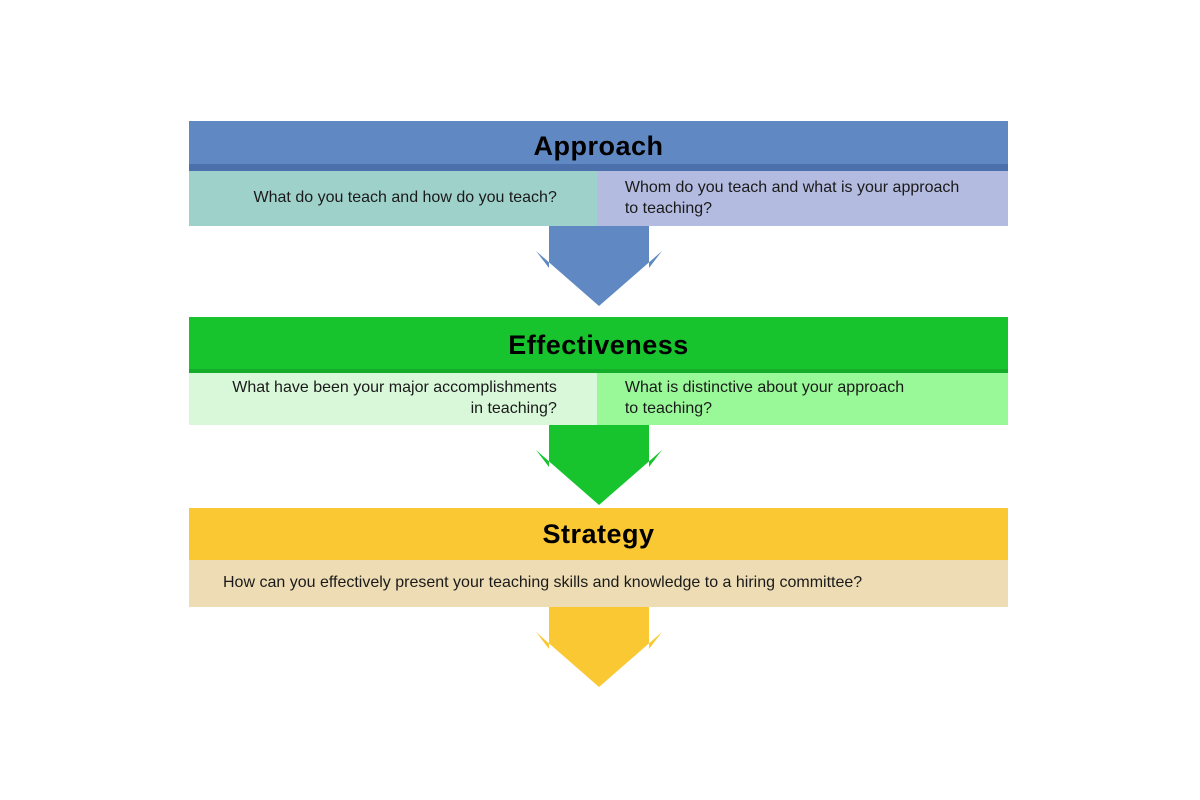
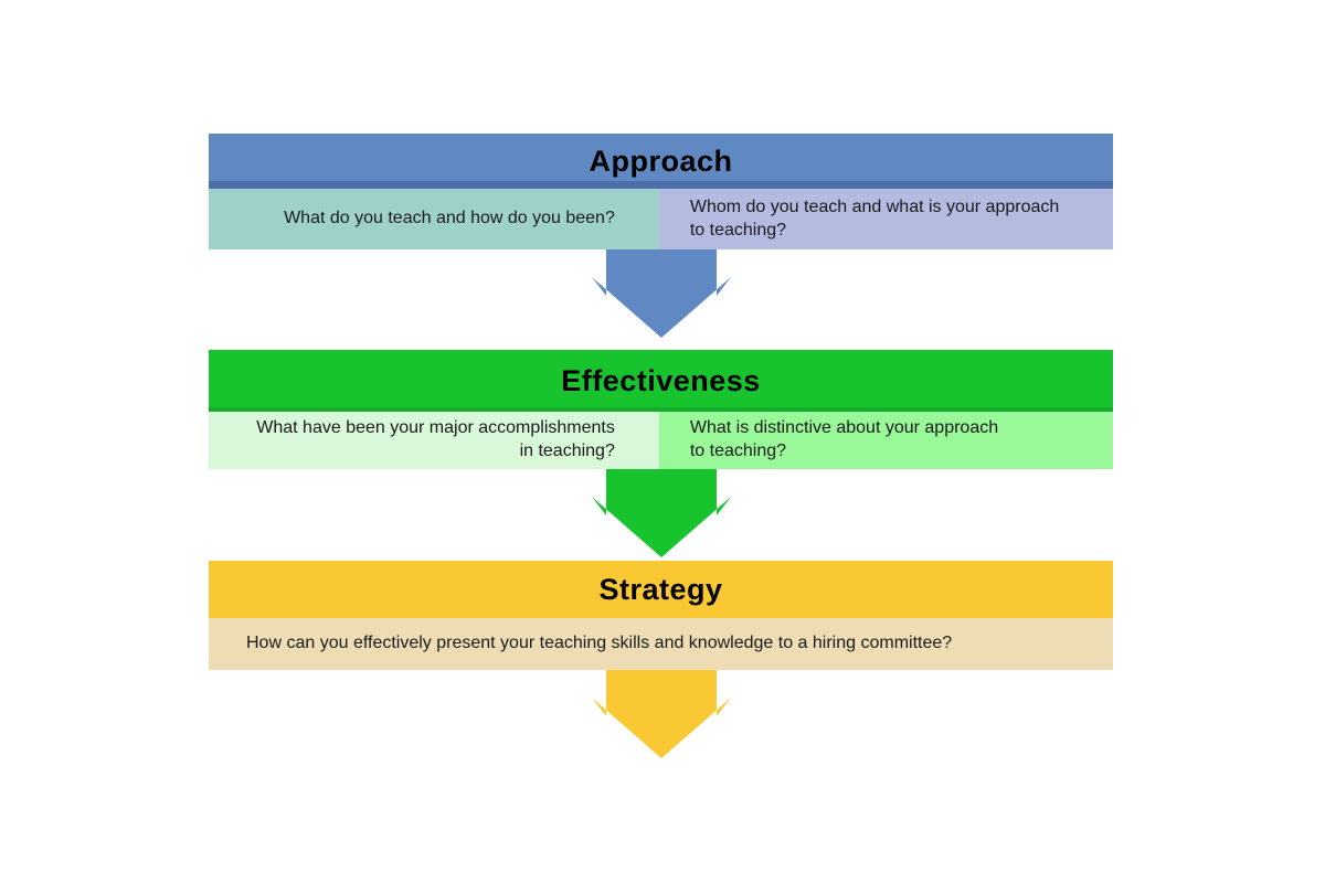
  Approach
- What do you teach and how do you teach?
+ What do you teach and how do you been?
  Whom do you teach and what is your approach
  to teaching?
  Effectiveness
  What have been your major accomplishments
  in teaching?
  What is distinctive about your approach
  to teaching?
  Strategy
  How can you effectively present your teaching skills and knowledge to a hiring committee?
